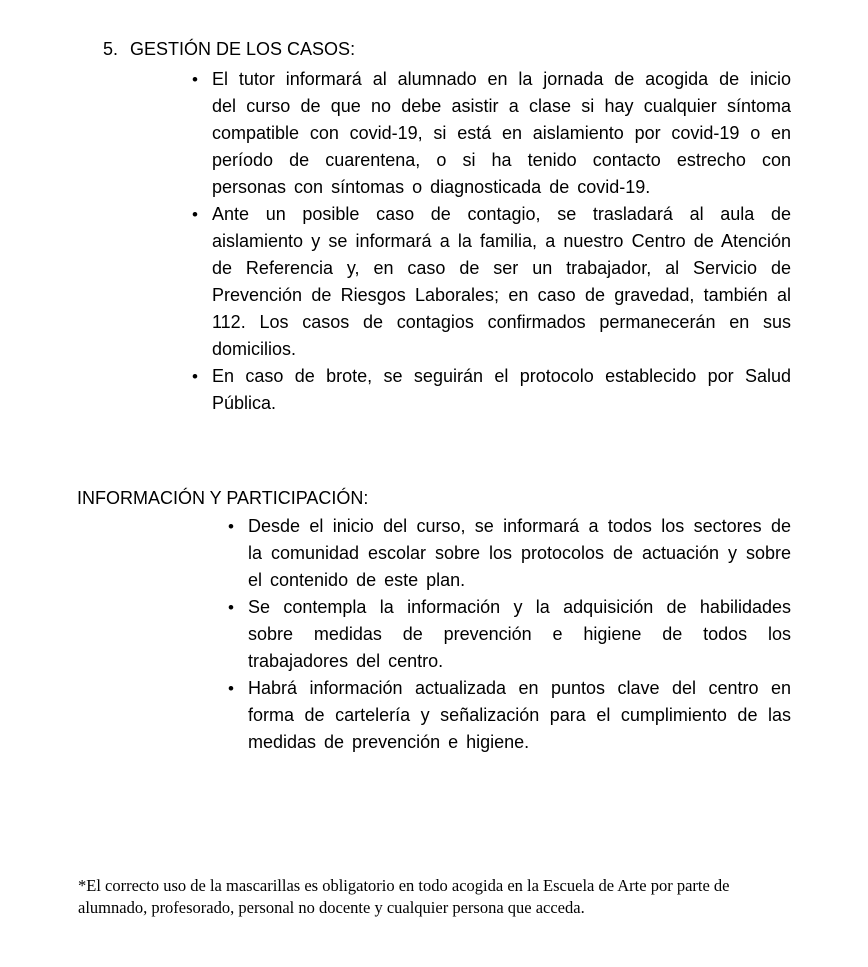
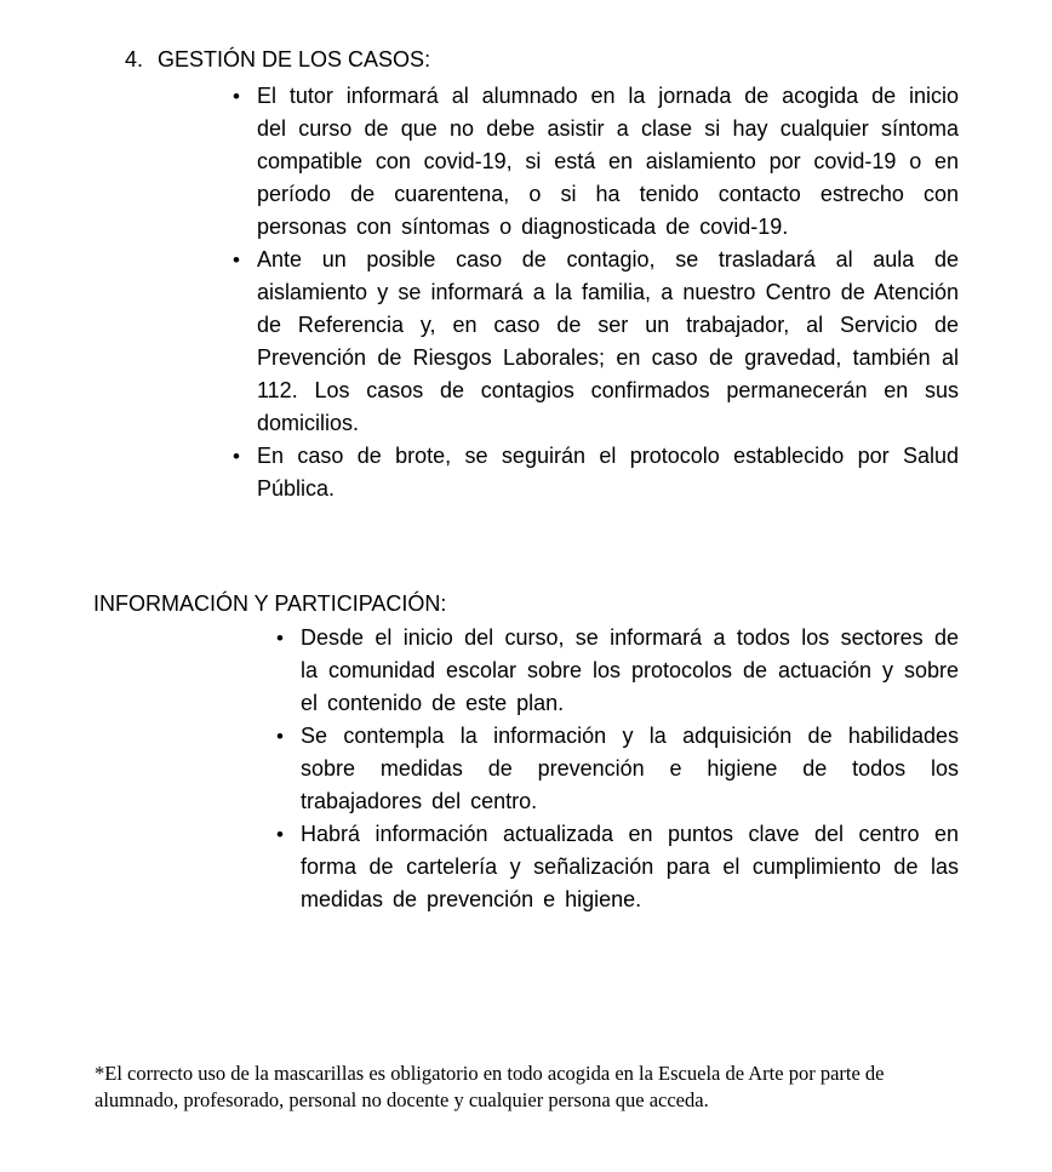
- 5. GESTIÓN DE LOS CASOS:
+ 4. GESTIÓN DE LOS CASOS:
  •
  El tutor informará al alumnado en la jornada de acogida de inicio del curso de que no debe asistir a clase si hay cualquier síntoma compatible con covid-19, si está en aislamiento por covid-19 o en período de cuarentena, o si ha tenido contacto estrecho con personas con síntomas o diagnosticada de covid-19.
  •
  Ante un posible caso de contagio, se trasladará al aula de aislamiento y se informará a la familia, a nuestro Centro de Atención de Referencia y, en caso de ser un trabajador, al Servicio de Prevención de Riesgos Laborales; en caso de gravedad, también al 112. Los casos de contagios confirmados permanecerán en sus domicilios.
  •
  En caso de brote, se seguirán el protocolo establecido por Salud Pública.
  INFORMACIÓN Y PARTICIPACIÓN:
  •
  Desde el inicio del curso, se informará a todos los sectores de la comunidad escolar sobre los protocolos de actuación y sobre el contenido de este plan.
  •
  Se contempla la información y la adquisición de habilidades sobre medidas de prevención e higiene de todos los trabajadores del centro.
  •
  Habrá información actualizada en puntos clave del centro en forma de cartelería y señalización para el cumplimiento de las medidas de prevención e higiene.
  *El correcto uso de la mascarillas es obligatorio en todo acogida en la Escuela de Arte por parte de alumnado, profesorado, personal no docente y cualquier persona que acceda.
